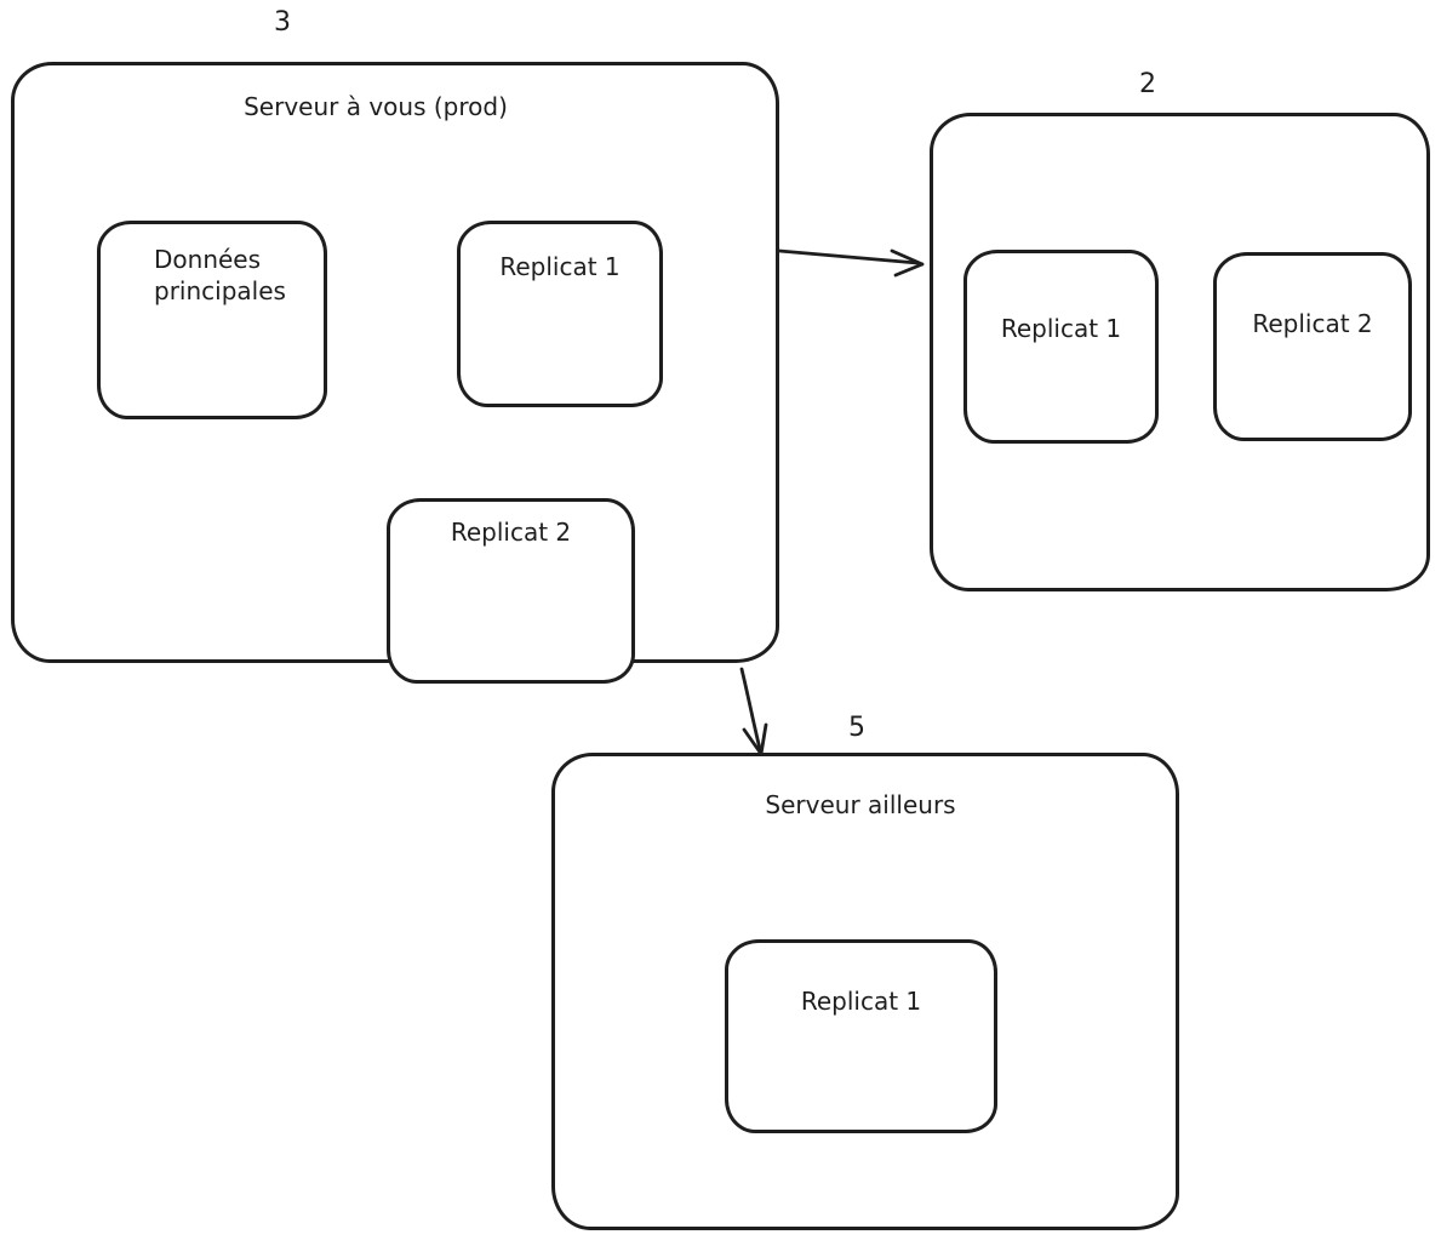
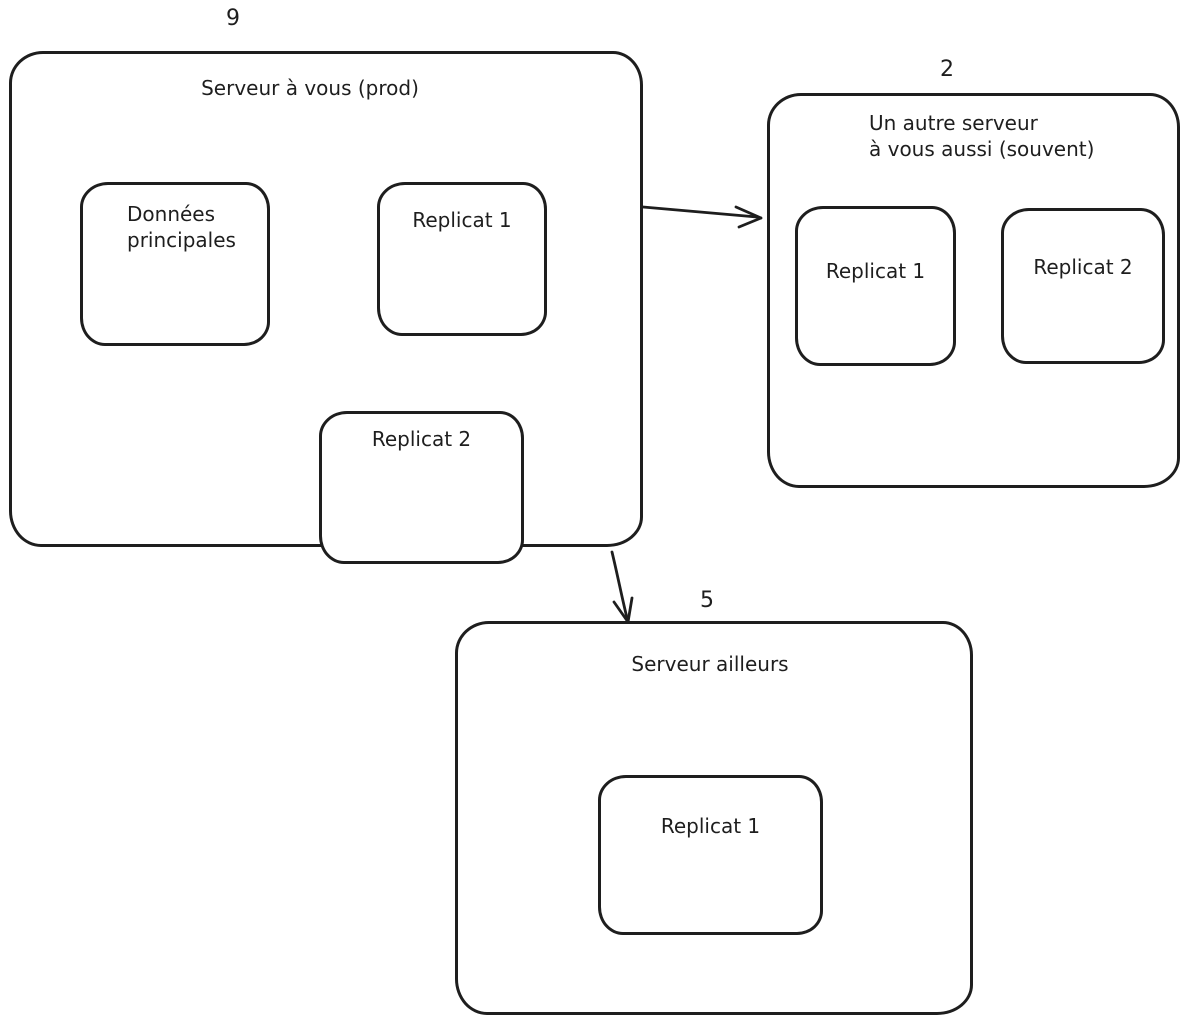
- 3
+ 9
  2
  5
  Données
  principales
  Replicat 1
  Replicat 2
  Serveur à vous (prod)
+ Un autre serveur
+ à vous aussi (souvent)
  Replicat 1
  Replicat 2
  Serveur ailleurs
  Replicat 1
